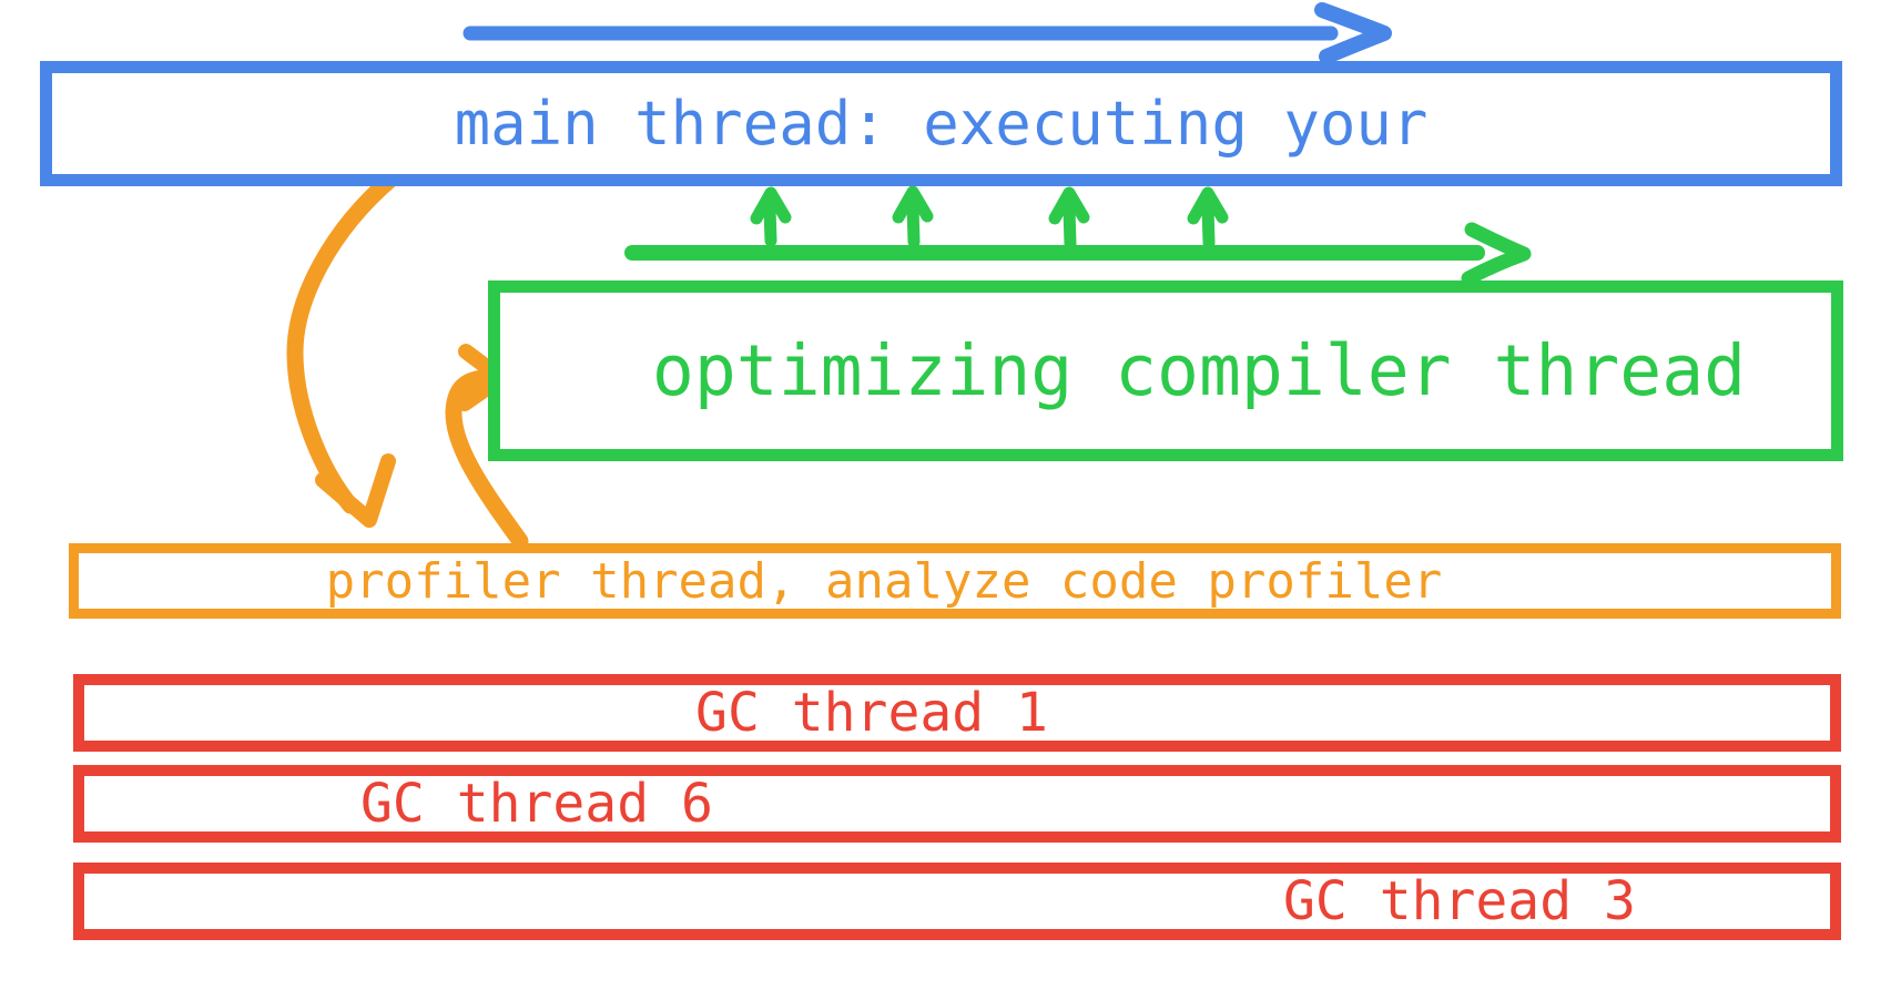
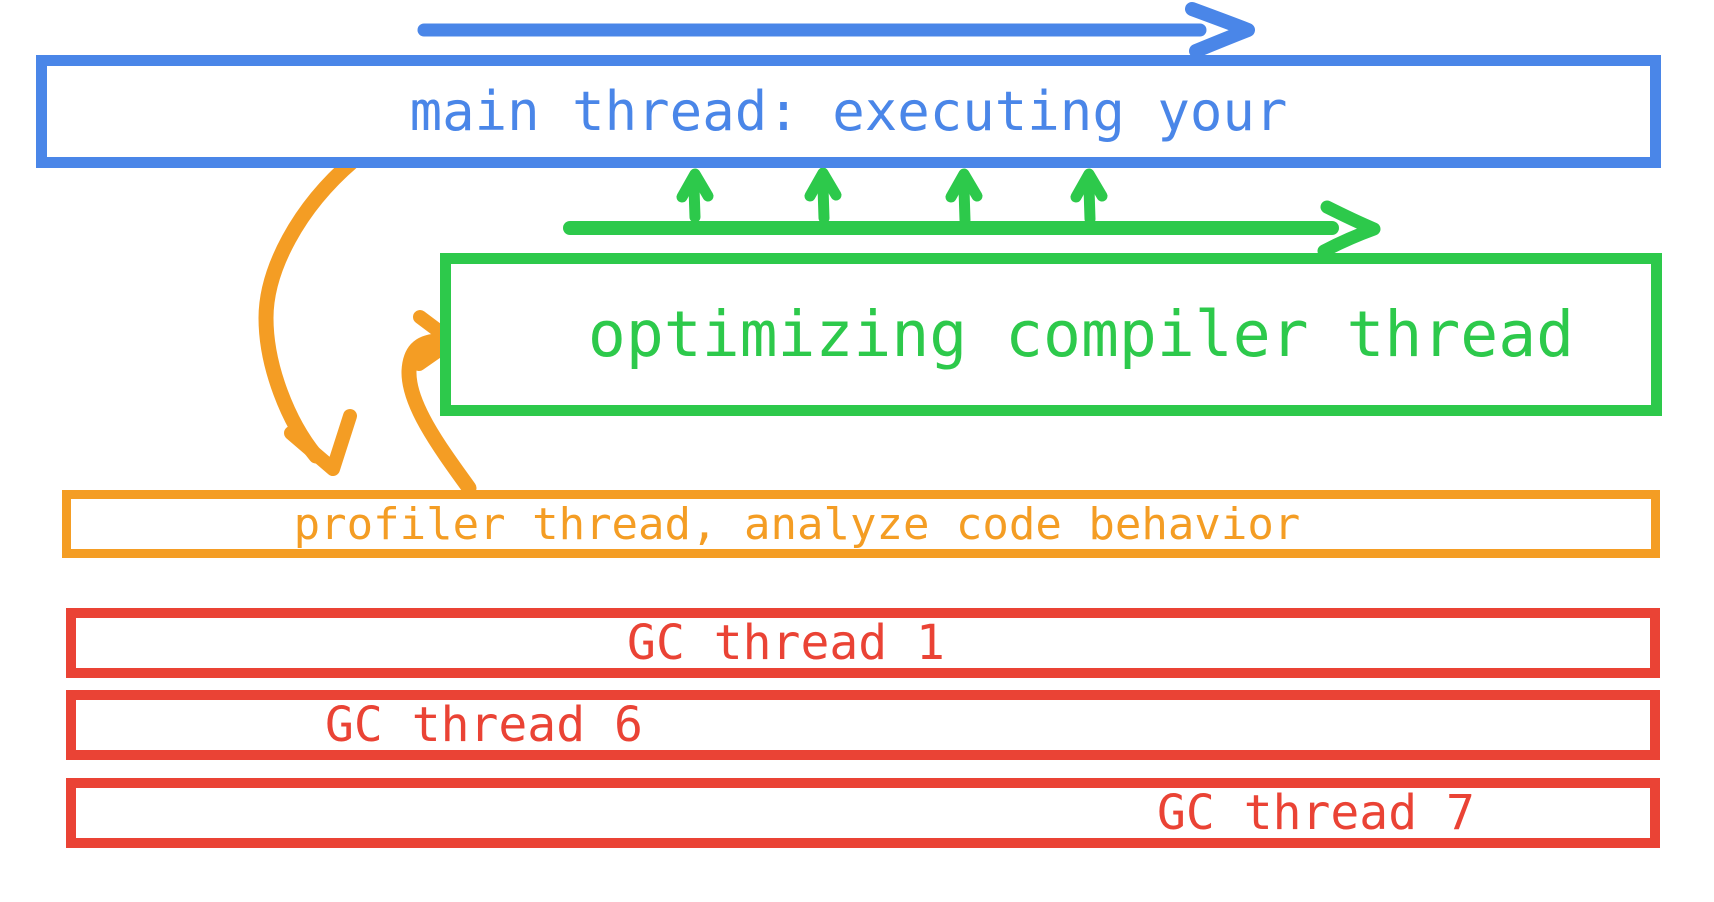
  main thread: executing your
  optimizing compiler thread
- profiler thread, analyze code profiler
+ profiler thread, analyze code behavior
  GC thread 1
  GC thread 6
- GC thread 3
+ GC thread 7
